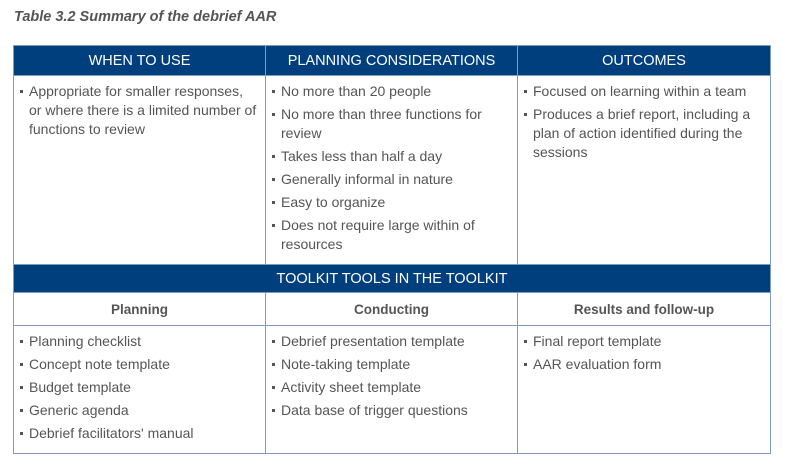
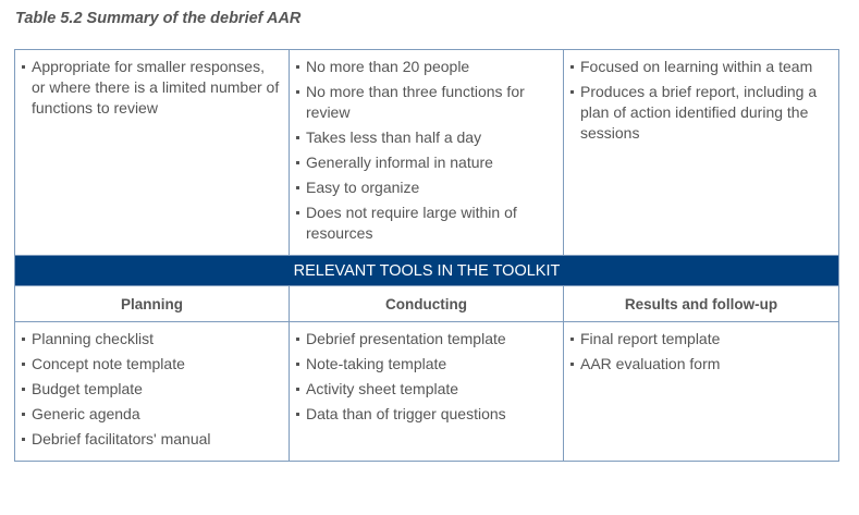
- Table 3.2 Summary of the debrief AAR
+ Table 5.2 Summary of the debrief AAR
- WHEN TO USE	PLANNING CONSIDERATIONS	OUTCOMES
  Appropriate for smaller responses, or where there is a limited number of functions to review	No more than 20 people No more than three functions for review Takes less than half a day Generally informal in nature Easy to organize Does not require large within of resources	Focused on learning within a team Produces a brief report, including a plan of action identified during the sessions
- TOOLKIT TOOLS IN THE TOOLKIT
+ RELEVANT TOOLS IN THE TOOLKIT
  Planning	Conducting	Results and follow-up
- Planning checklist Concept note template Budget template Generic agenda Debrief facilitators' manual	Debrief presentation template Note-taking template Activity sheet template Data base of trigger questions	Final report template AAR evaluation form
+ Planning checklist Concept note template Budget template Generic agenda Debrief facilitators' manual	Debrief presentation template Note-taking template Activity sheet template Data than of trigger questions	Final report template AAR evaluation form
